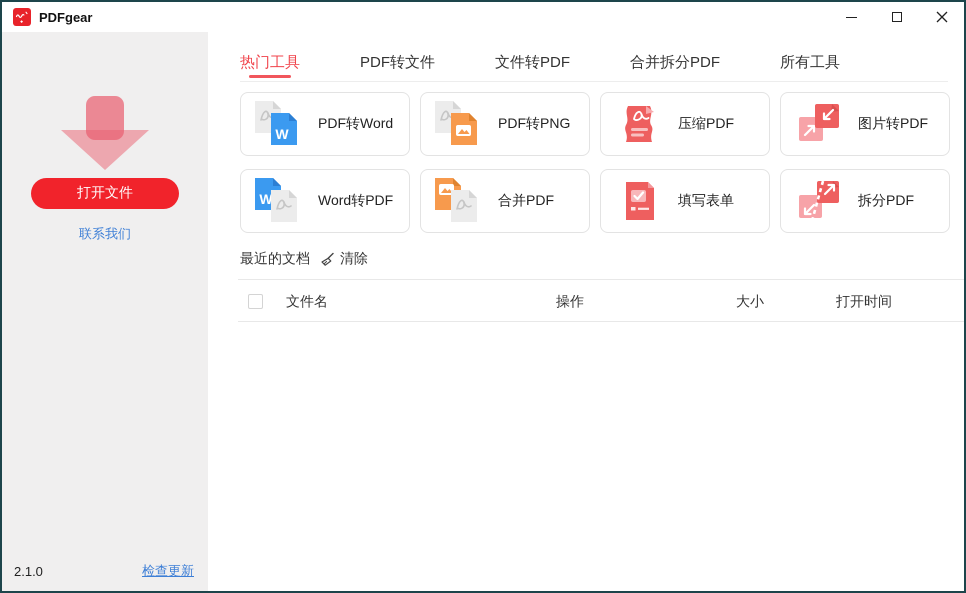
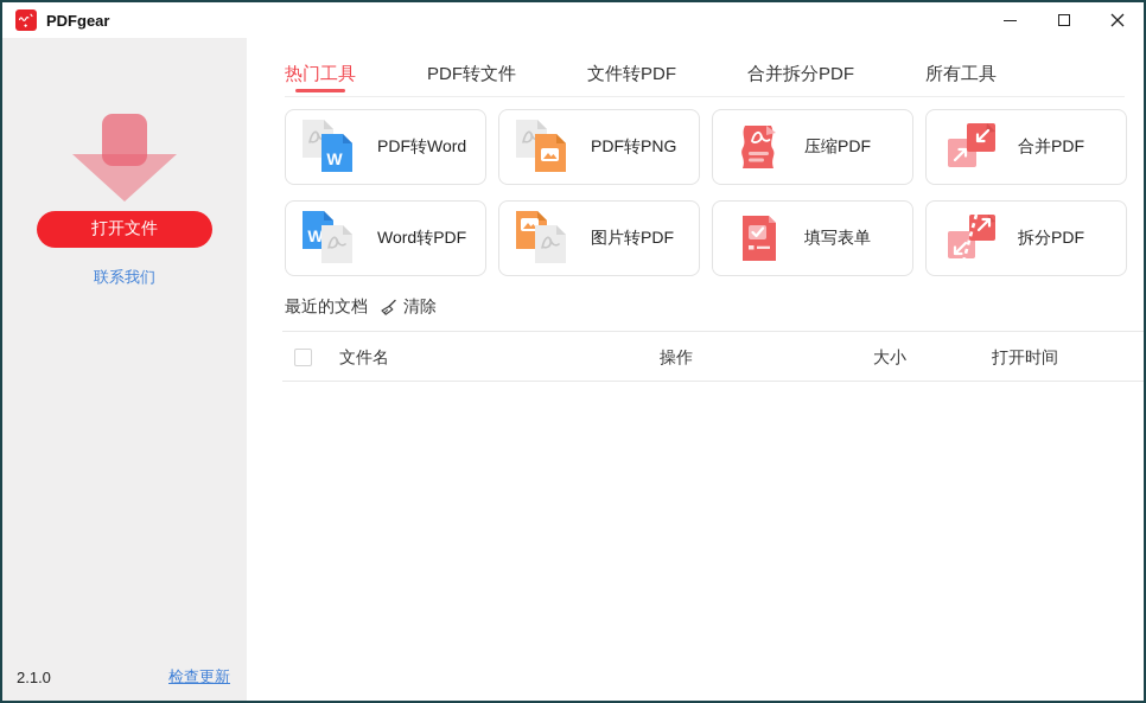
  PDFgear
  打开文件
  联系我们
  2.1.0
  检查更新
  热门工具
  PDF转文件
  文件转PDF
  合并拆分PDF
  所有工具
  W
  PDF转Word
  PDF转PNG
  压缩PDF
- 图片转PDF
+ 合并PDF
  W
  Word转PDF
- 合并PDF
+ 图片转PDF
  填写表单
  拆分PDF
  最近的文档
  清除
  文件名
  操作
  大小
  打开时间
